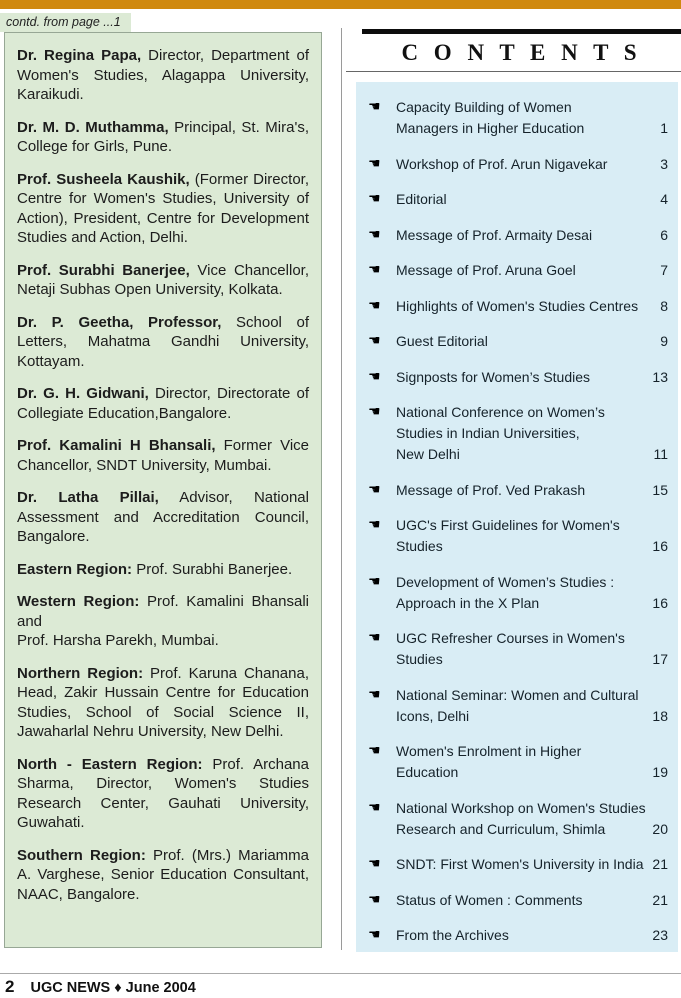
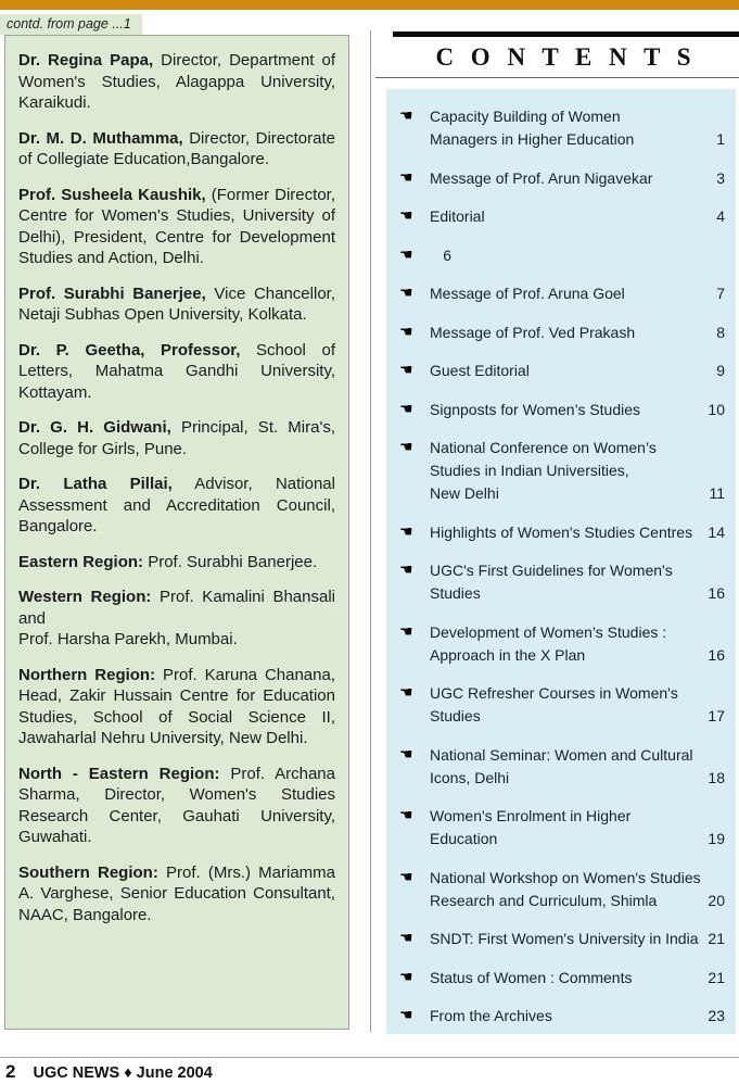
  contd. from page ...1
  Dr. Regina Papa, Director, Department of Women's Studies, Alagappa University, Karaikudi.
- Dr. M. D. Muthamma, Principal, St. Mira's, College for Girls, Pune.
+ Dr. M. D. Muthamma, Director, Directorate of Collegiate Education,Bangalore.
- Prof. Susheela Kaushik, (Former Director, Centre for Women's Studies, University of Action), President, Centre for Development Studies and Action, Delhi.
+ Prof. Susheela Kaushik, (Former Director, Centre for Women's Studies, University of Delhi), President, Centre for Development Studies and Action, Delhi.
  Prof. Surabhi Banerjee, Vice Chancellor, Netaji Subhas Open University, Kolkata.
  Dr. P. Geetha, Professor, School of Letters, Mahatma Gandhi University, Kottayam.
- Dr. G. H. Gidwani, Director, Directorate of Collegiate Education,Bangalore.
+ Dr. G. H. Gidwani, Principal, St. Mira's, College for Girls, Pune.
- Prof. Kamalini H Bhansali, Former Vice Chancellor, SNDT University, Mumbai.
  Dr. Latha Pillai, Advisor, National Assessment and Accreditation Council, Bangalore.
  Eastern Region: Prof. Surabhi Banerjee.
  Western Region: Prof. Kamalini Bhansali and
  Prof. Harsha Parekh, Mumbai.
  Northern Region: Prof. Karuna Chanana, Head, Zakir Hussain Centre for Education Studies, School of Social Science II, Jawaharlal Nehru University, New Delhi.
  North - Eastern Region: Prof. Archana Sharma, Director, Women's Studies Research Center, Gauhati University, Guwahati.
  Southern Region: Prof. (Mrs.) Mariamma A. Varghese, Senior Education Consultant, NAAC, Bangalore.
  C O N T E N T S
  ☚
  Capacity Building of Women
  Managers in Higher Education
  1
  ☚
- Workshop of Prof. Arun Nigavekar
+ Message of Prof. Arun Nigavekar
  3
  ☚
  Editorial
  4
  ☚
- Message of Prof. Armaity Desai
  6
  ☚
  Message of Prof. Aruna Goel
  7
  ☚
- Highlights of Women's Studies Centres
+ Message of Prof. Ved Prakash
  8
  ☚
  Guest Editorial
  9
  ☚
  Signposts for Women’s Studies
- 13
+ 10
  ☚
  National Conference on Women’s
  Studies in Indian Universities,
  New Delhi
  11
  ☚
- Message of Prof. Ved Prakash
+ Highlights of Women's Studies Centres
- 15
+ 14
  ☚
  UGC's First Guidelines for Women's
  Studies
  16
  ☚
  Development of Women’s Studies :
  Approach in the X Plan
  16
  ☚
  UGC Refresher Courses in Women's
  Studies
  17
  ☚
  National Seminar: Women and Cultural
  Icons, Delhi
  18
  ☚
  Women's Enrolment in Higher
  Education
  19
  ☚
  National Workshop on Women's Studies
  Research and Curriculum, Shimla
  20
  ☚
  SNDT: First Women's University in India
  21
  ☚
  Status of Women : Comments
  21
  ☚
  From the Archives
  23
  2
  UGC NEWS ♦ June 2004
